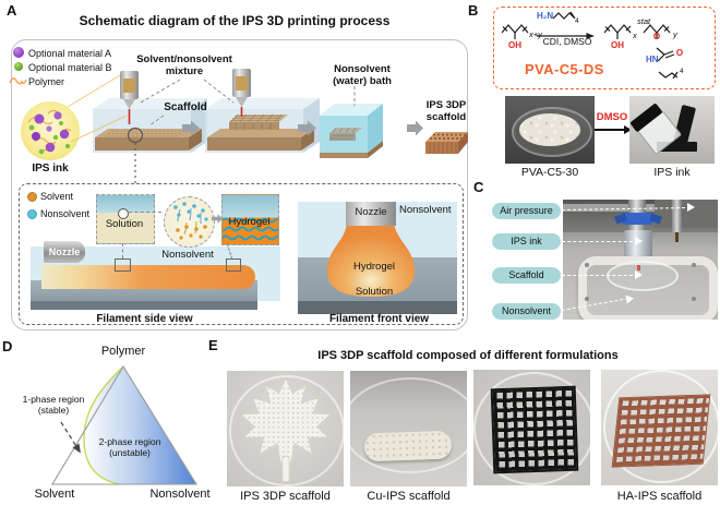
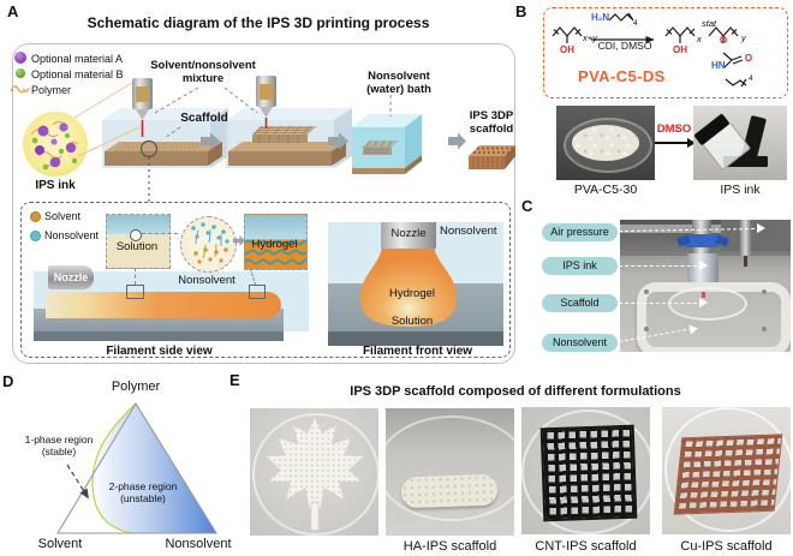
  A
  Schematic diagram of the IPS 3D printing process
  Optional material A
  Optional material B
  Polymer
  IPS ink
  Solvent/nonsolvent
  mixture
  Scaffold
  Nonsolvent
  (water) bath
  IPS 3DP
  scaffold
  Solvent
  Nonsolvent
  Nozzle
  Solution
  Hydrogel
  Nonsolvent
  Filament side view
  Nozzle
  Nonsolvent
  Hydrogel
  Solution
  Filament front view
  B
  H₂N
  CDI, DMSO
  OH
  x+y
  OH
  x
  stat
  y
  O
  O
  HN
  PVA-C5-DS
  DMSO
  PVA-C5-30
  IPS ink
  C
  Air pressure
  IPS ink
  Scaffold
  Nonsolvent
  D
  Polymer
  Solvent
  Nonsolvent
  1-phase region
  (stable)
  2-phase region
  (unstable)
  E
  IPS 3DP scaffold composed of different formulations
- IPS 3DP scaffold
- Cu-IPS scaffold
+ HA-IPS scaffold
+ CNT-IPS scaffold
- HA-IPS scaffold
+ Cu-IPS scaffold
